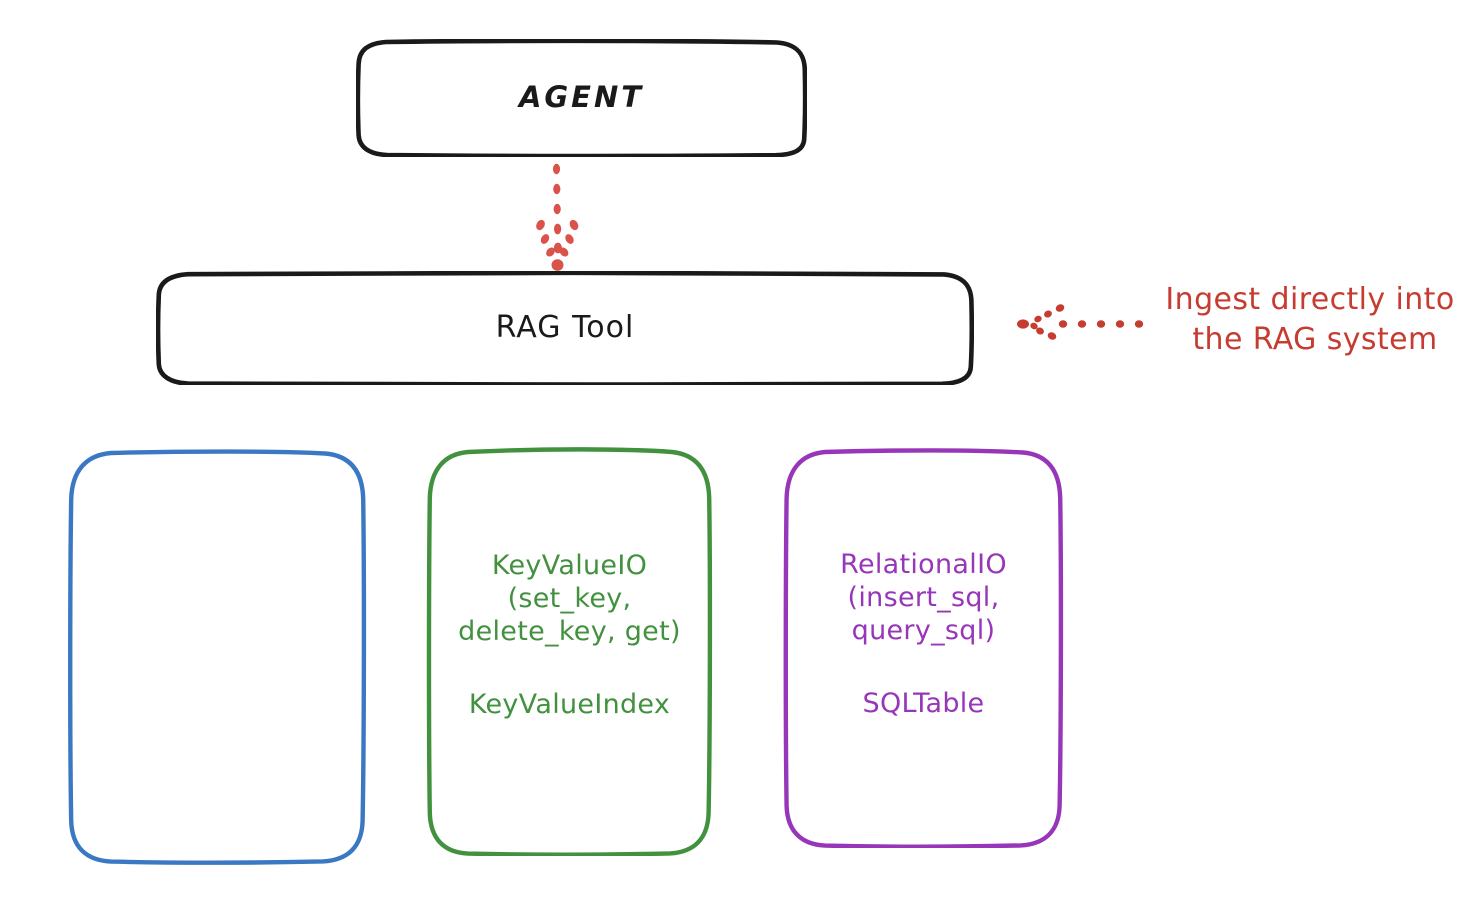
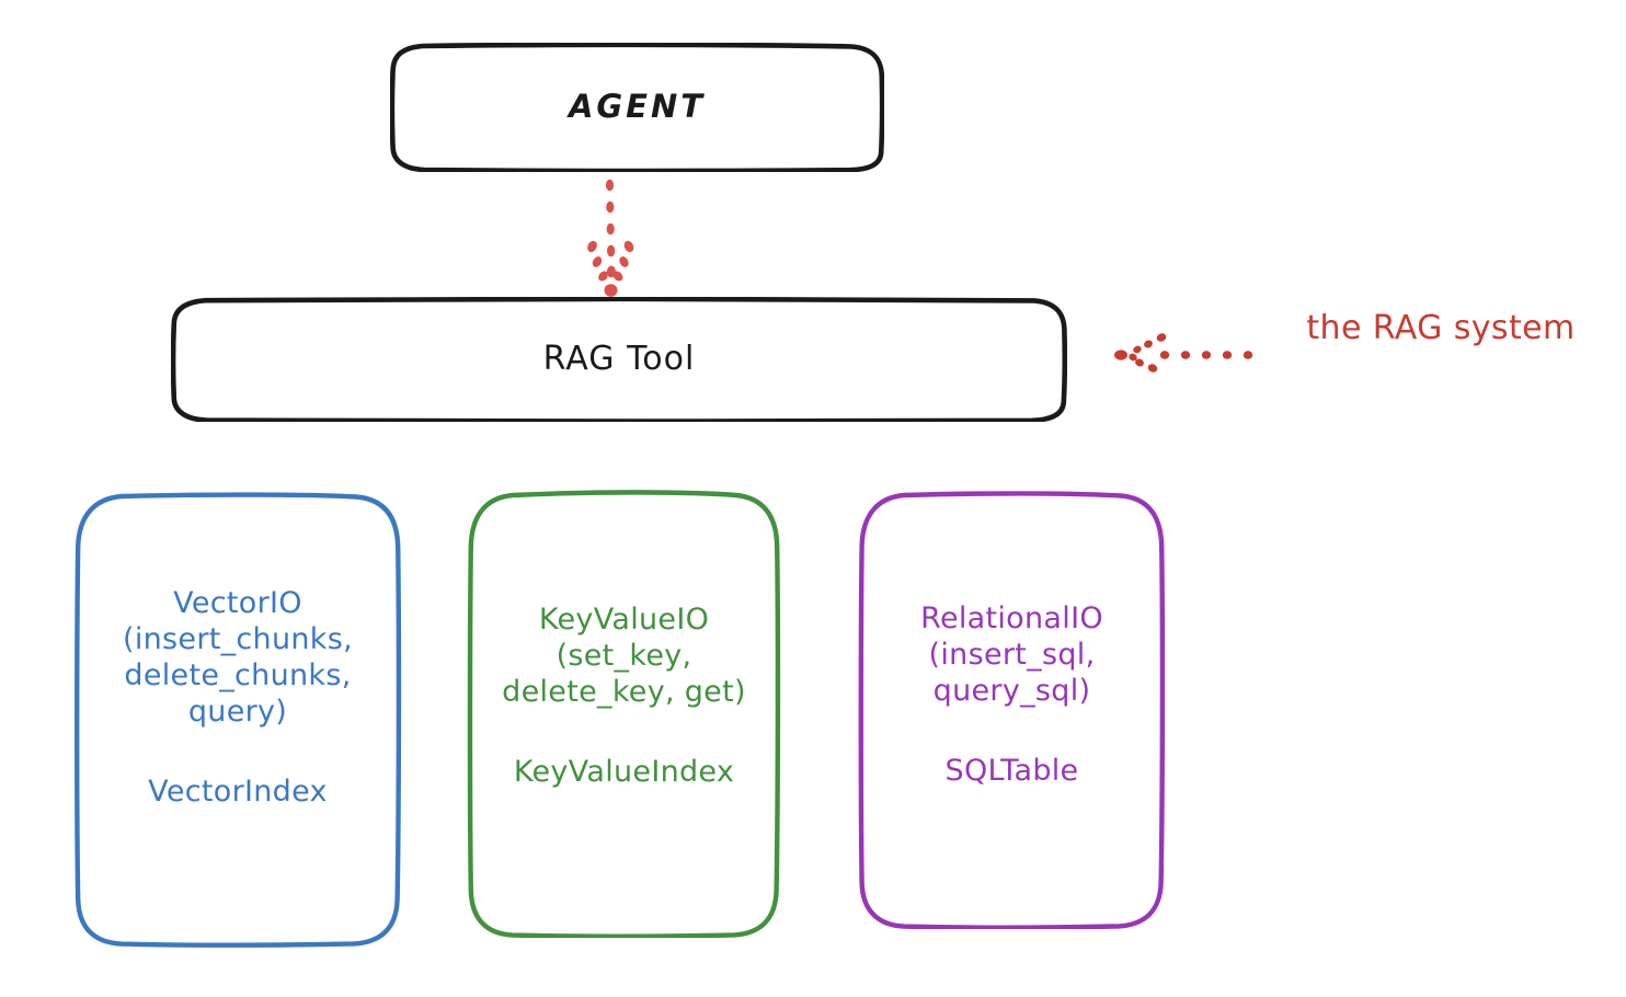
  AGENT
  RAG Tool
- Ingest directly into
  the RAG system
+ VectorIO
+ (insert_chunks,
+ delete_chunks,
+ query)
+ VectorIndex
  KeyValueIO
  (set_key,
  delete_key, get)
  KeyValueIndex
  RelationalIO
  (insert_sql,
  query_sql)
  SQLTable
